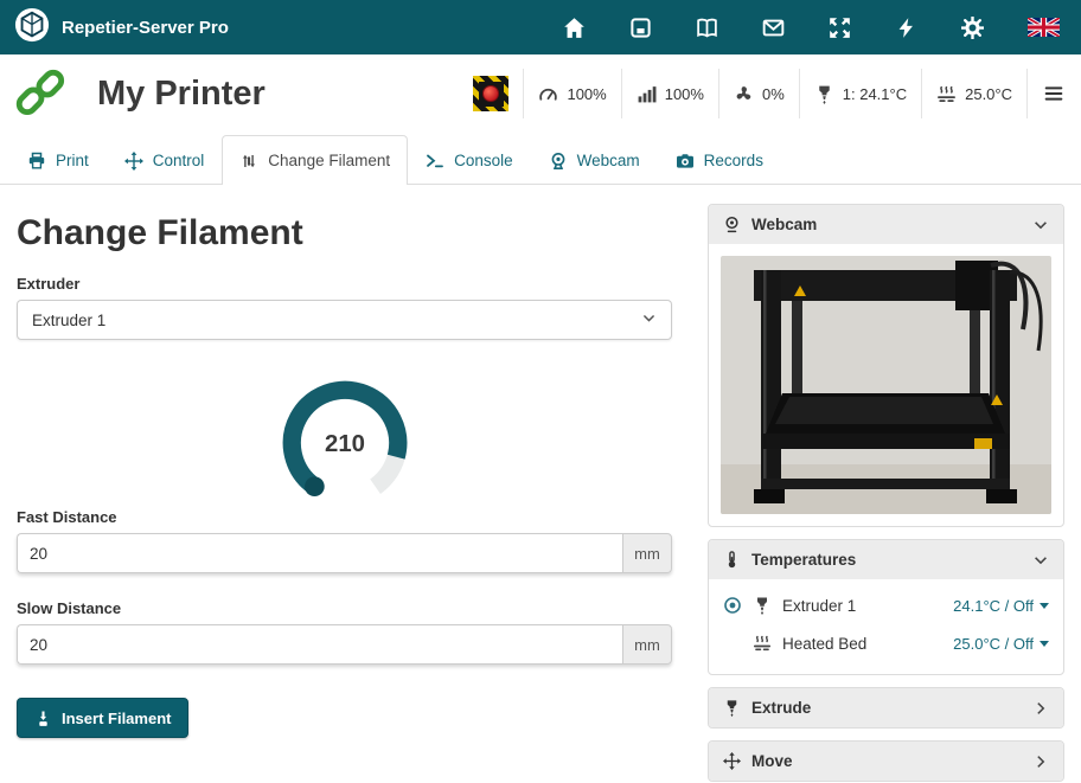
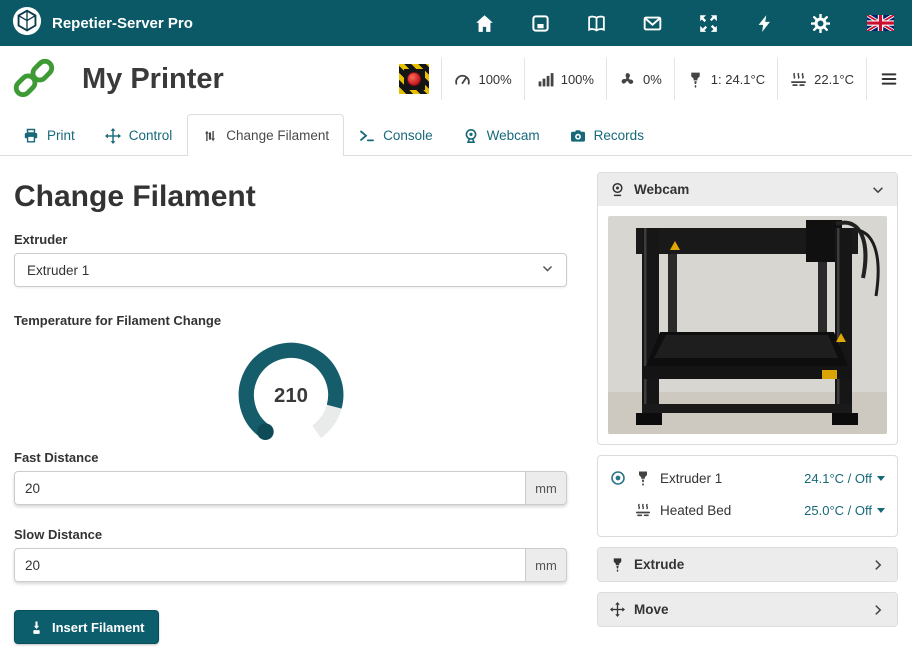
  Repetier-Server Pro
  My Printer
  100%
  100%
  0%
  1: 24.1°C
- 25.0°C
+ 22.1°C
  Print
  Control
  Change Filament
  Console
  Webcam
  Records
  Change Filament
  Extruder
  Extruder 1
+ Temperature for Filament Change
  210
  Fast Distance
  20
  mm
  Slow Distance
  20
  mm
  Insert Filament
  Webcam
- Temperatures
  Extruder 1
  24.1°C / Off
  Heated Bed
  25.0°C / Off
  Extrude
  Move
